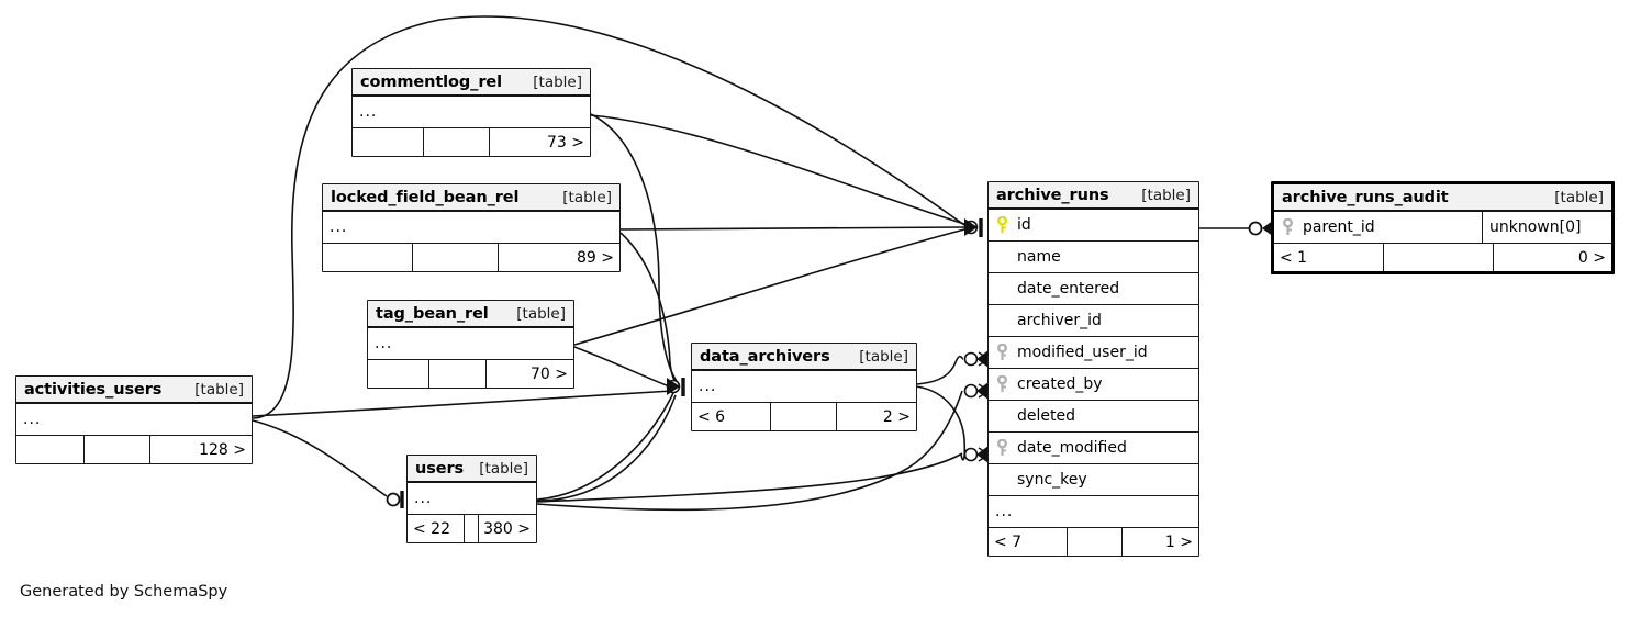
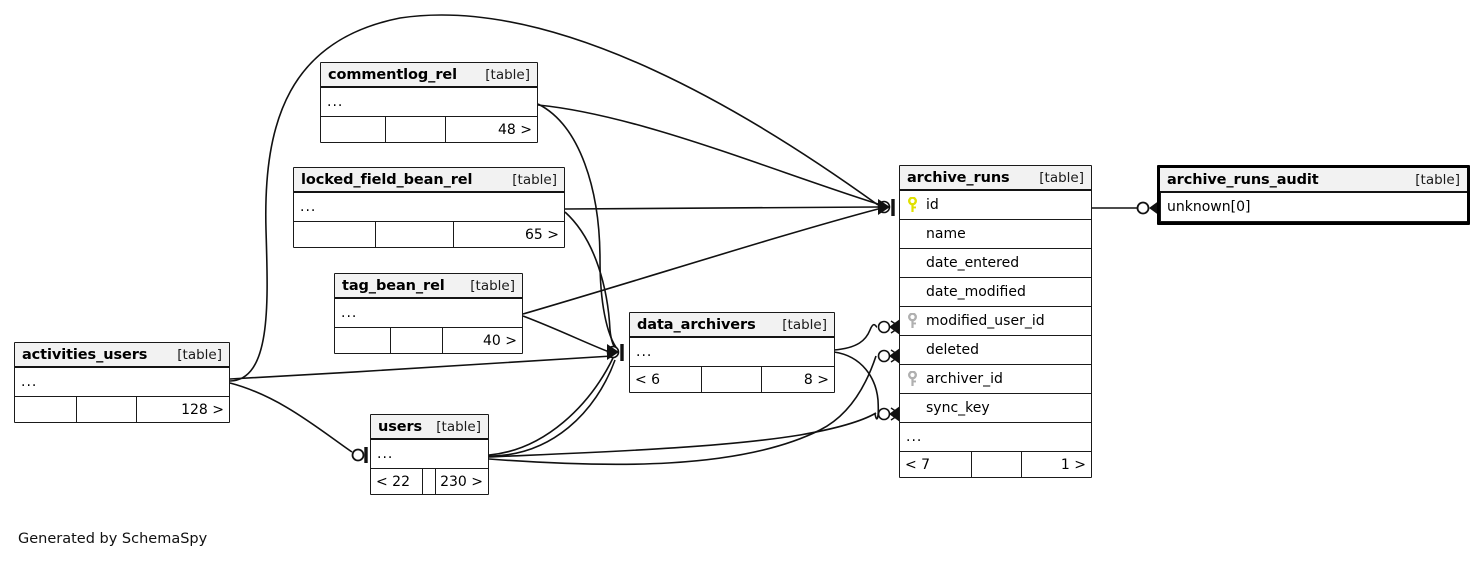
  commentlog_rel
  [table]
  ...
- 73 >
+ 48 >
  locked_field_bean_rel
  [table]
  ...
- 89 >
+ 65 >
  tag_bean_rel
  [table]
  ...
- 70 >
+ 40 >
  activities_users
  [table]
  ...
  128 >
  users
  [table]
  ...
  < 22
- 380 >
+ 230 >
  data_archivers
  [table]
  ...
  < 6
- 2 >
+ 8 >
  archive_runs
  [table]
  id
  name
  date_entered
- archiver_id
+ date_modified
  modified_user_id
- created_by
  deleted
- date_modified
+ archiver_id
  sync_key
  ...
  < 7
  1 >
  archive_runs_audit
  [table]
- parent_id
  unknown[0]
- < 1
- 0 >
  Generated by SchemaSpy
